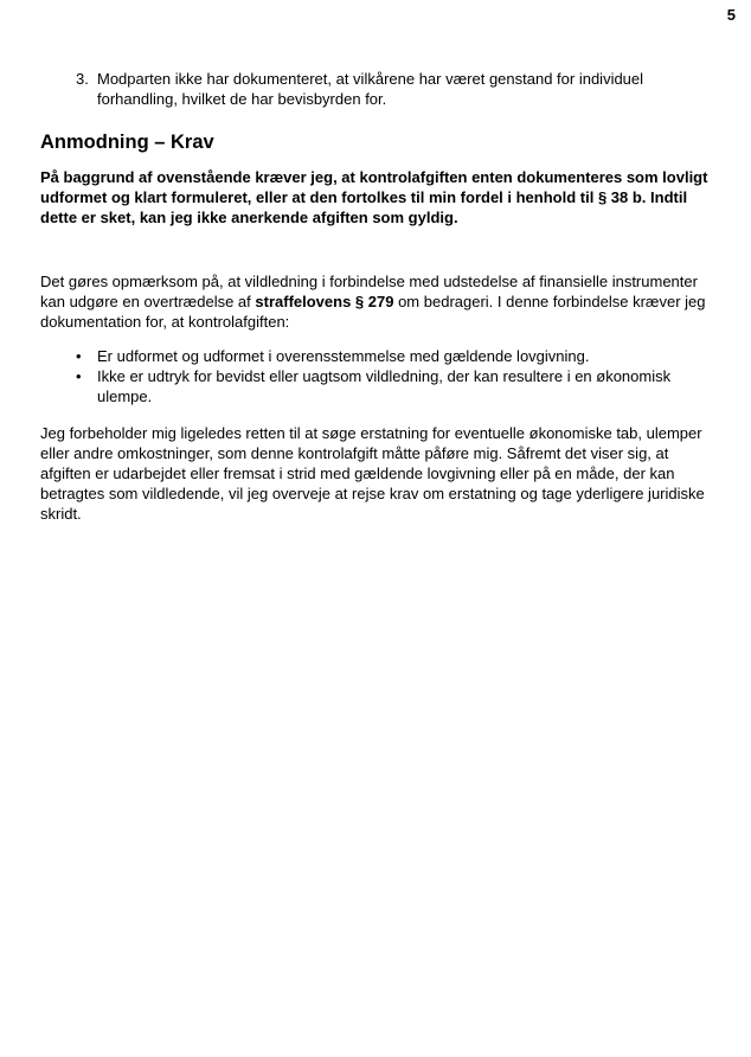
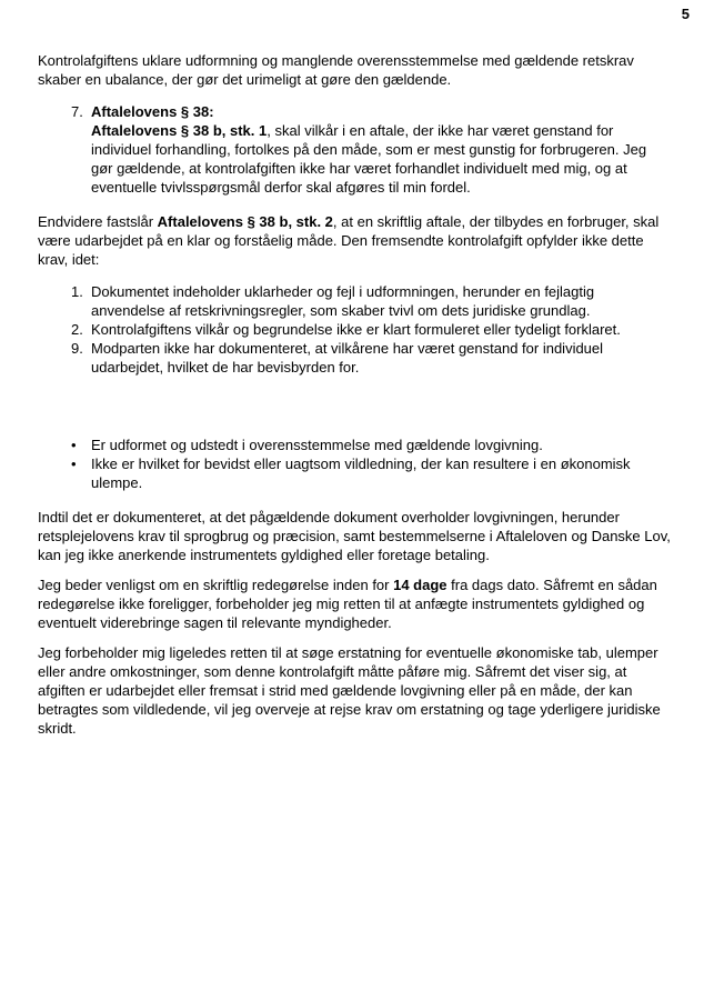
  5
+ Kontrolafgiftens uklare udformning og manglende overensstemmelse med gældende retskrav skaber en ubalance, der gør det urimeligt at gøre den gældende.
+ 7.
+ Aftalelovens § 38:
+ Aftalelovens § 38 b, stk. 1, skal vilkår i en aftale, der ikke har været genstand for individuel forhandling, fortolkes på den måde, som er mest gunstig for forbrugeren. Jeg gør gældende, at kontrolafgiften ikke har været forhandlet individuelt med mig, og at eventuelle tvivlsspørgsmål derfor skal afgøres til min fordel.
+ Endvidere fastslår Aftalelovens § 38 b, stk. 2, at en skriftlig aftale, der tilbydes en forbruger, skal være udarbejdet på en klar og forståelig måde. Den fremsendte kontrolafgift opfylder ikke dette krav, idet:
+ 1.
+ Dokumentet indeholder uklarheder og fejl i udformningen, herunder en fejlagtig anvendelse af retskrivningsregler, som skaber tvivl om dets juridiske grundlag.
+ 2.
+ Kontrolafgiftens vilkår og begrundelse ikke er klart formuleret eller tydeligt forklaret.
- 3.
+ 9.
- Modparten ikke har dokumenteret, at vilkårene har været genstand for individuel forhandling, hvilket de har bevisbyrden for.
+ Modparten ikke har dokumenteret, at vilkårene har været genstand for individuel udarbejdet, hvilket de har bevisbyrden for.
- Anmodning – Krav
- På baggrund af ovenstående kræver jeg, at kontrolafgiften enten dokumenteres som lovligt udformet og klart formuleret, eller at den fortolkes til min fordel i henhold til § 38 b. Indtil dette er sket, kan jeg ikke anerkende afgiften som gyldig.
- Det gøres opmærksom på, at vildledning i forbindelse med udstedelse af finansielle instrumenter kan udgøre en overtrædelse af straffelovens § 279 om bedrageri. I denne forbindelse kræver jeg dokumentation for, at kontrolafgiften:
  •
- Er udformet og udformet i overensstemmelse med gældende lovgivning.
+ Er udformet og udstedt i overensstemmelse med gældende lovgivning.
  •
- Ikke er udtryk for bevidst eller uagtsom vildledning, der kan resultere i en økonomisk ulempe.
+ Ikke er hvilket for bevidst eller uagtsom vildledning, der kan resultere i en økonomisk ulempe.
+ Indtil det er dokumenteret, at det pågældende dokument overholder lovgivningen, herunder retsplejelovens krav til sprogbrug og præcision, samt bestemmelserne i Aftaleloven og Danske Lov, kan jeg ikke anerkende instrumentets gyldighed eller foretage betaling.
+ Jeg beder venligst om en skriftlig redegørelse inden for 14 dage fra dags dato. Såfremt en sådan redegørelse ikke foreligger, forbeholder jeg mig retten til at anfægte instrumentets gyldighed og eventuelt viderebringe sagen til relevante myndigheder.
  Jeg forbeholder mig ligeledes retten til at søge erstatning for eventuelle økonomiske tab, ulemper eller andre omkostninger, som denne kontrolafgift måtte påføre mig. Såfremt det viser sig, at afgiften er udarbejdet eller fremsat i strid med gældende lovgivning eller på en måde, der kan betragtes som vildledende, vil jeg overveje at rejse krav om erstatning og tage yderligere juridiske skridt.
